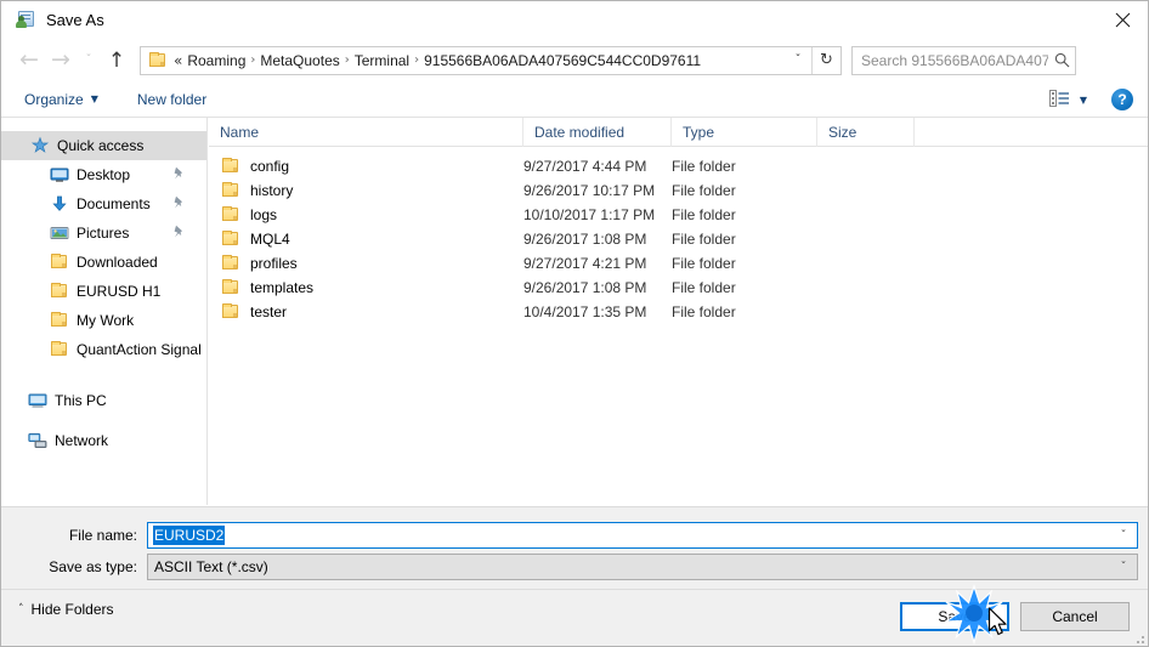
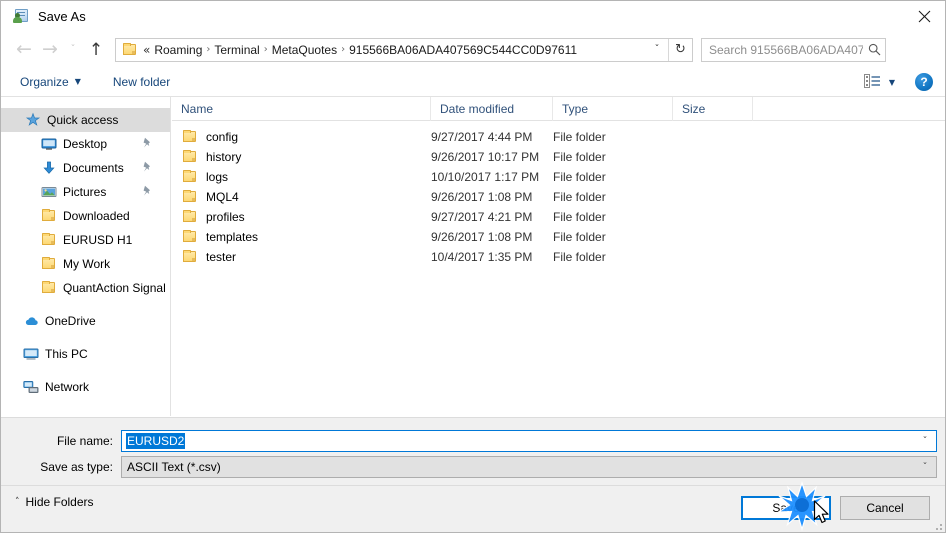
  Save As
  ←
  →
  ˇ
  ↑
  «
  Roaming
  ›
- MetaQuotes
+ Terminal
  ›
- Terminal
+ MetaQuotes
  ›
  915566BA06ADA407569C544CC0D97611
  ˇ
  ↻
  Search 915566BA06ADA407
  Organize
  ▼
  New folder
  ▼
  ?
  Quick access
  Desktop
  Documents
  Pictures
  Downloaded
  EURUSD H1
  My Work
  QuantAction Signal
+ OneDrive
  This PC
  Network
  ˄
  Name
  Date modified
  Type
  Size
  config
  9/27/2017 4:44 PM
  File folder
  history
  9/26/2017 10:17 PM
  File folder
  logs
  10/10/2017 1:17 PM
  File folder
  MQL4
  9/26/2017 1:08 PM
  File folder
  profiles
  9/27/2017 4:21 PM
  File folder
  templates
  9/26/2017 1:08 PM
  File folder
  tester
  10/4/2017 1:35 PM
  File folder
  File name:
  EURUSD2
  ˇ
  Save as type:
  ASCII Text (*.csv)
  ˇ
  ˄
  Hide Folders
  Cancel
